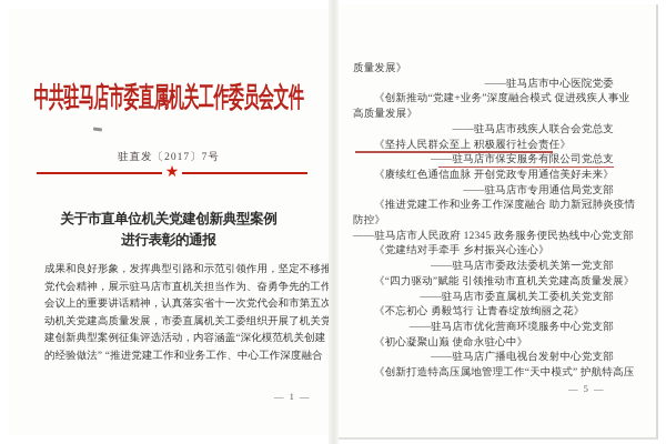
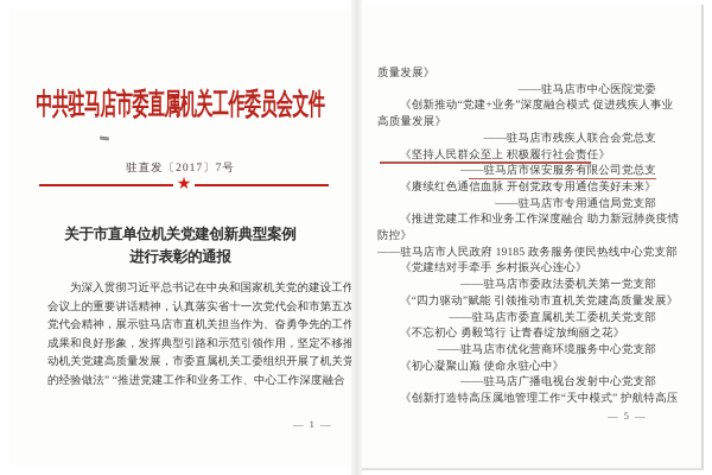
  中共驻马店市委直属机关工作委员会文件
  驻直发〔2017〕7号
  ★
  关于市直单位机关党建创新典型案例
  进行表彰的通报
+ 为深入贯彻习近平总书记在中央和国家机关党的建设工作
- 成果和良好形象，发挥典型引路和示范引领作用，坚定不移推
+ 会议上的重要讲话精神，认真落实省十一次党代会和市第五次
  党代会精神，展示驻马店市直机关担当作为、奋勇争先的工作
- 会议上的重要讲话精神，认真落实省十一次党代会和市第五次
+ 成果和良好形象，发挥典型引路和示范引领作用，坚定不移推
  动机关党建高质量发展，市委直属机关工委组织开展了机关党
- 建创新典型案例征集评选活动，内容涵盖“深化模范机关创建
  的经验做法” “推进党建工作和业务工作、中心工作深度融合
  — 1 —
  质量发展》
  ——驻马店市中心医院党委
  《创新推动“党建+业务”深度融合模式 促进残疾人事业
  高质量发展》
  ——驻马店市残疾人联合会党总支
  《坚持人民群众至上 积极履行社会责任》
  ——驻马店市保安服务有限公司党总支
  《赓续红色通信血脉 开创党政专用通信美好未来》
  ——驻马店市专用通信局党支部
  《推进党建工作和业务工作深度融合 助力新冠肺炎疫情
  防控》
- ——驻马店市人民政府 12345 政务服务便民热线中心党支部
+ ——驻马店市人民政府 19185 政务服务便民热线中心党支部
  《党建结对手牵手 乡村振兴心连心》
  ——驻马店市委政法委机关第一党支部
  《“四力驱动”赋能 引领推动市直机关党建高质量发展》
  ——驻马店市委直属机关工委机关党支部
  《不忘初心 勇毅笃行 让青春绽放绚丽之花》
  ——驻马店市优化营商环境服务中心党支部
  《初心凝聚山巅 使命永驻心中》
  ——驻马店广播电视台发射中心党支部
  《创新打造特高压属地管理工作“天中模式” 护航特高压
  — 5 —
